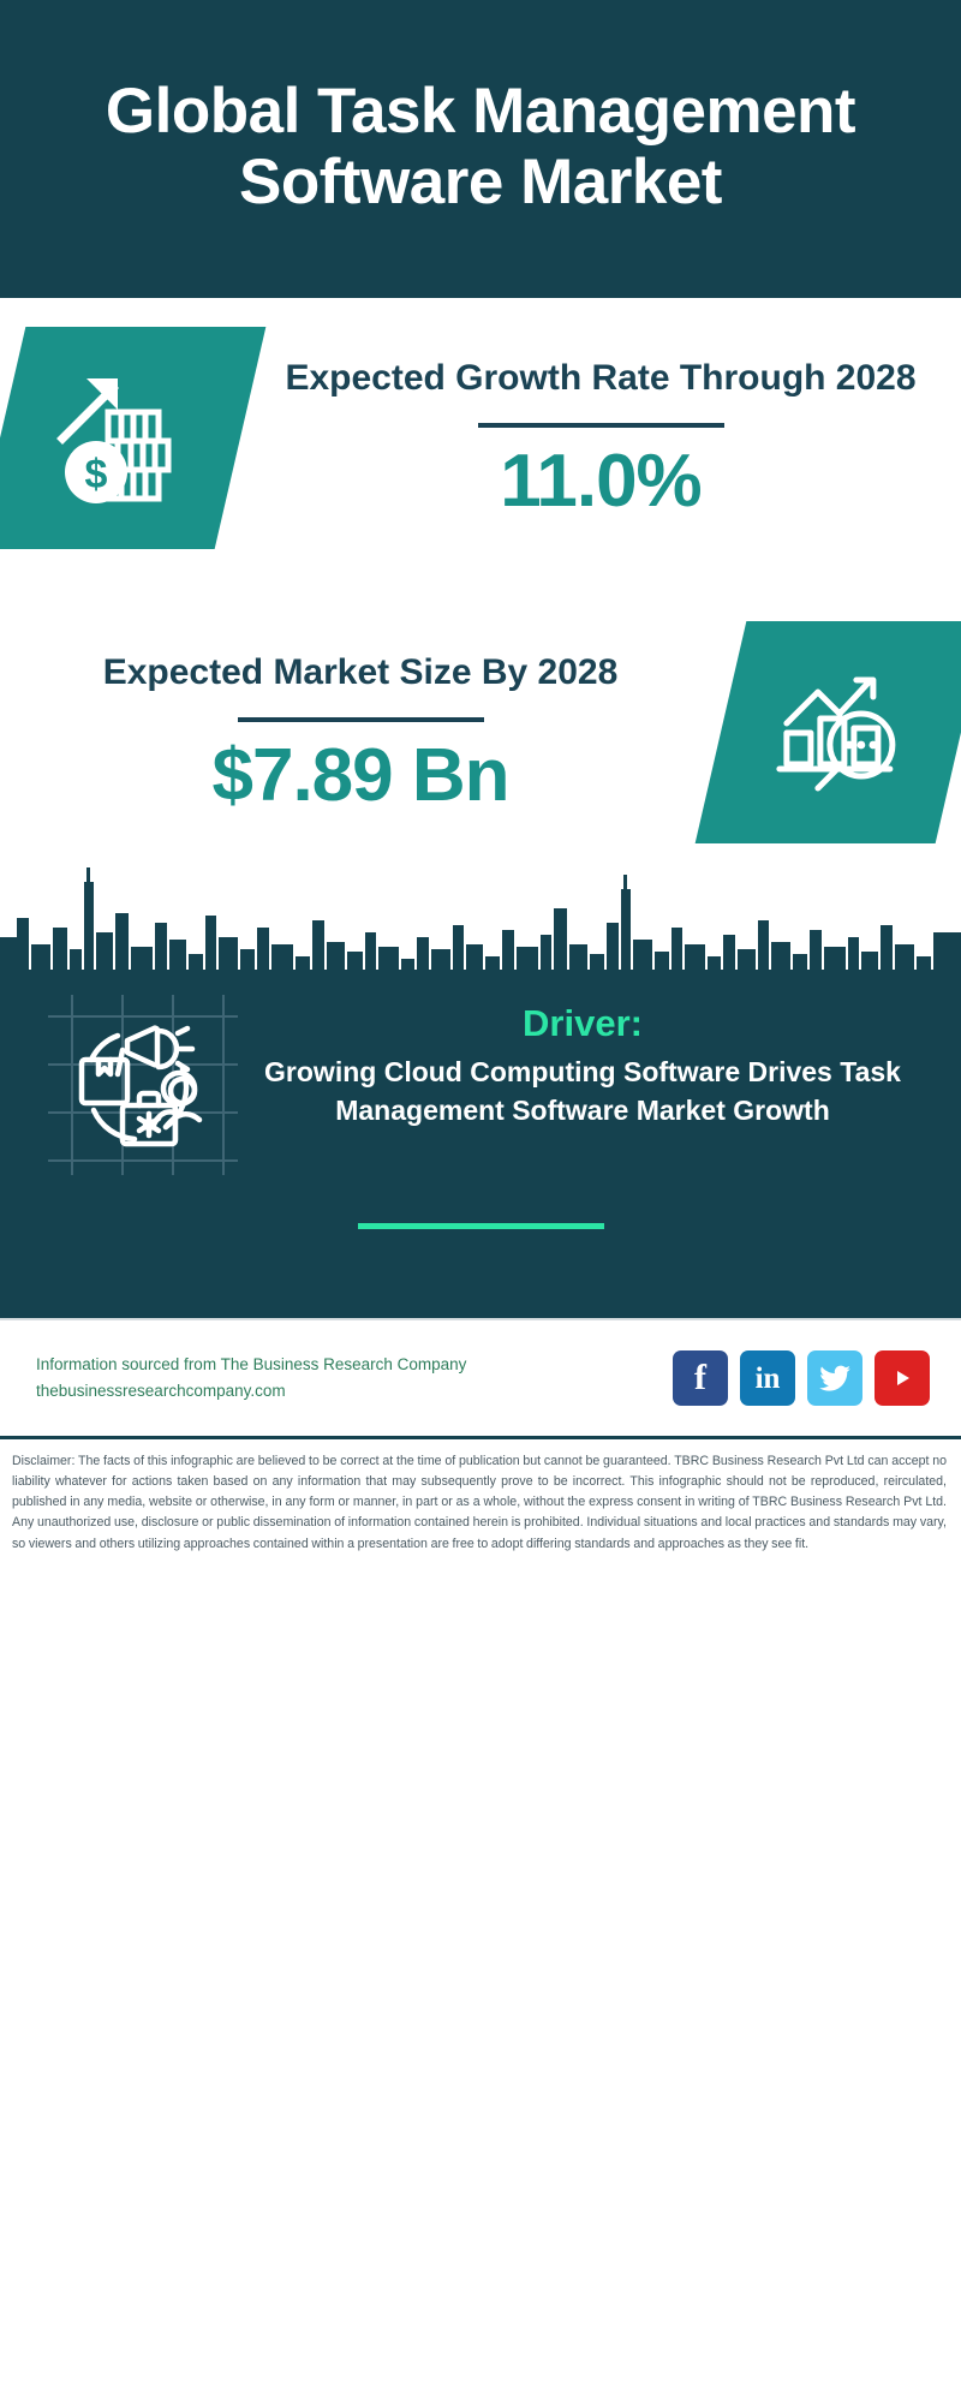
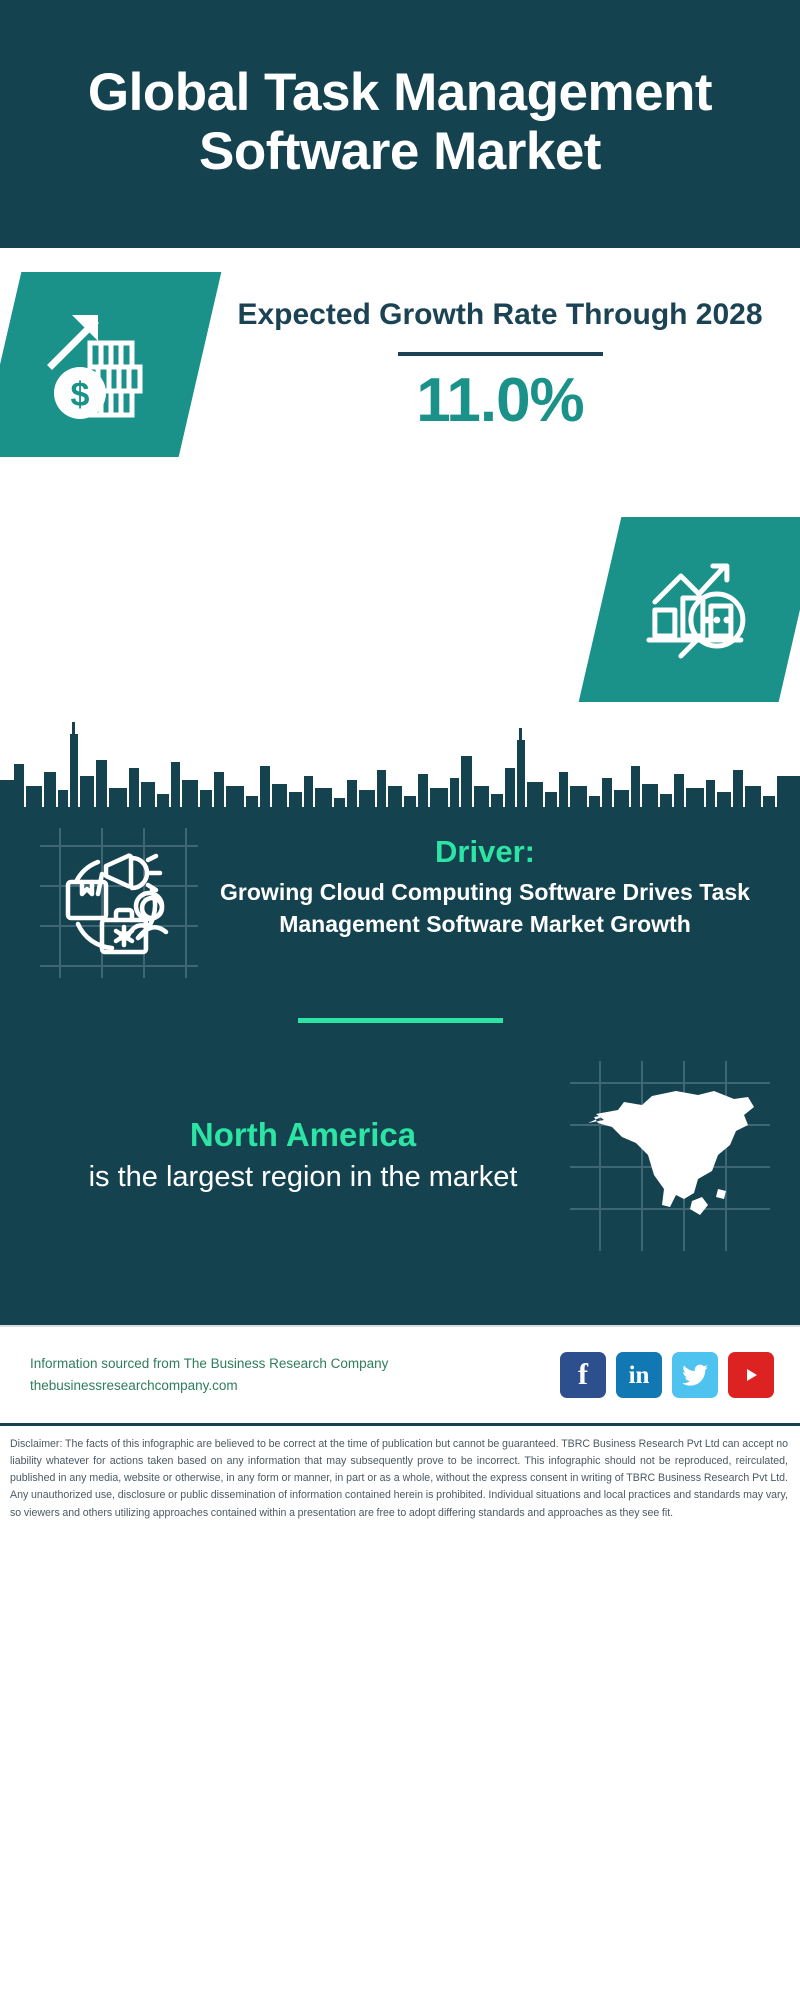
  Global Task Management Software Market
  Expected Growth Rate Through 2028
  11.0%
- Expected Market Size By 2028
- $7.89 Bn
  Driver:
  Growing Cloud Computing Software Drives Task Management Software Market Growth
+ North America
+ is the largest region in the market
  Information sourced from The Business Research Company
  thebusinessresearchcompany.com
  f
  in
  Disclaimer: The facts of this infographic are believed to be correct at the time of publication but cannot be guaranteed. TBRC Business Research Pvt Ltd can accept no liability whatever for actions taken based on any information that may subsequently prove to be incorrect. This infographic should not be reproduced, reirculated, published in any media, website or otherwise, in any form or manner, in part or as a whole, without the express consent in writing of TBRC Business Research Pvt Ltd. Any unauthorized use, disclosure or public dissemination of information contained herein is prohibited. Individual situations and local practices and standards may vary, so viewers and others utilizing approaches contained within a presentation are free to adopt differing standards and approaches as they see fit.
